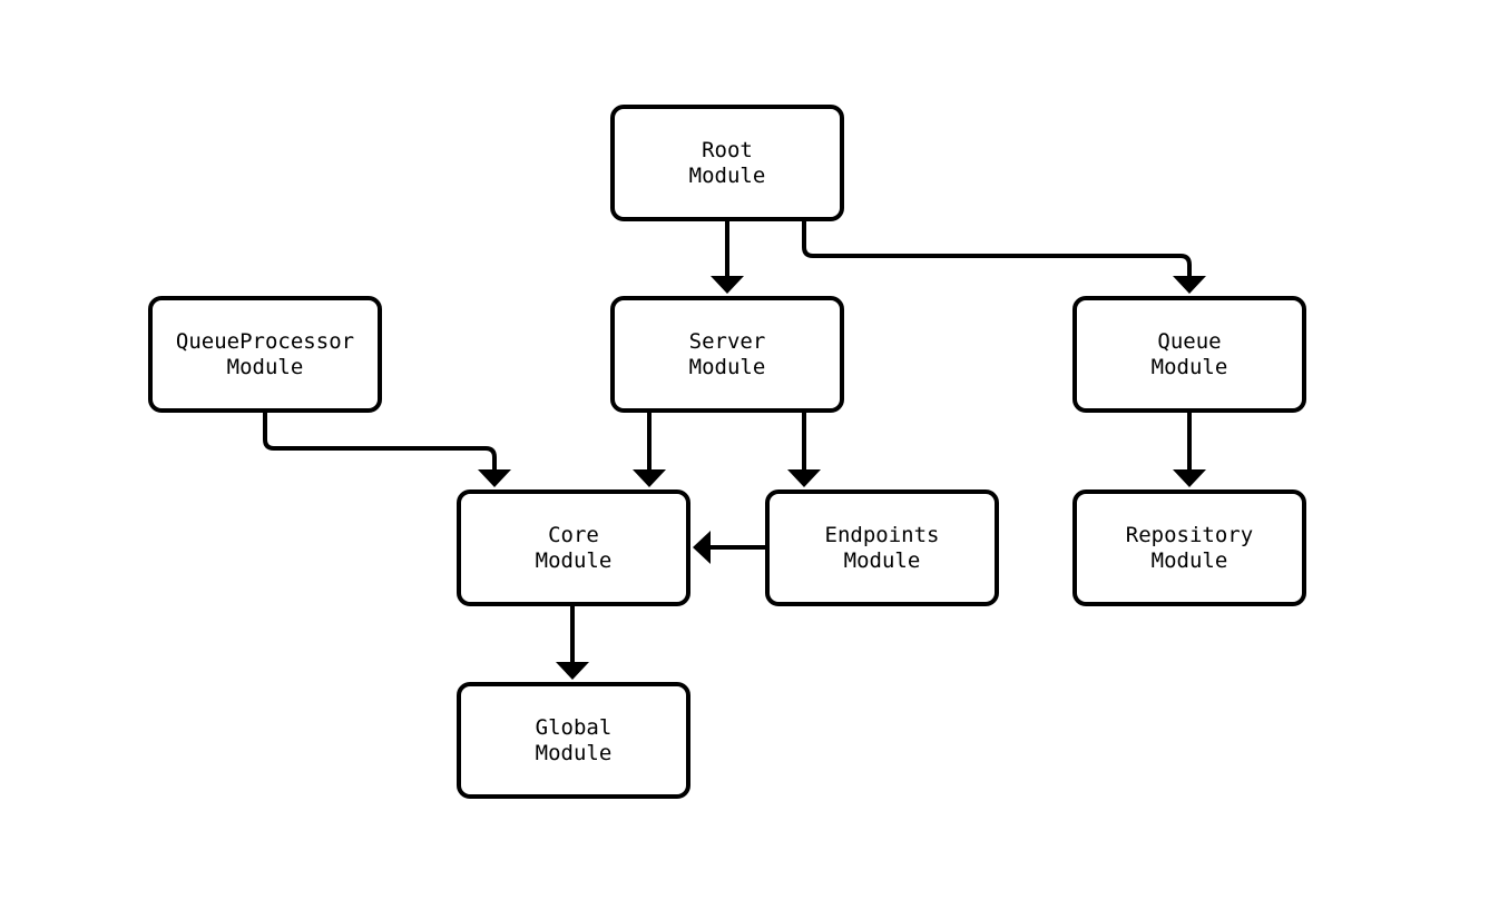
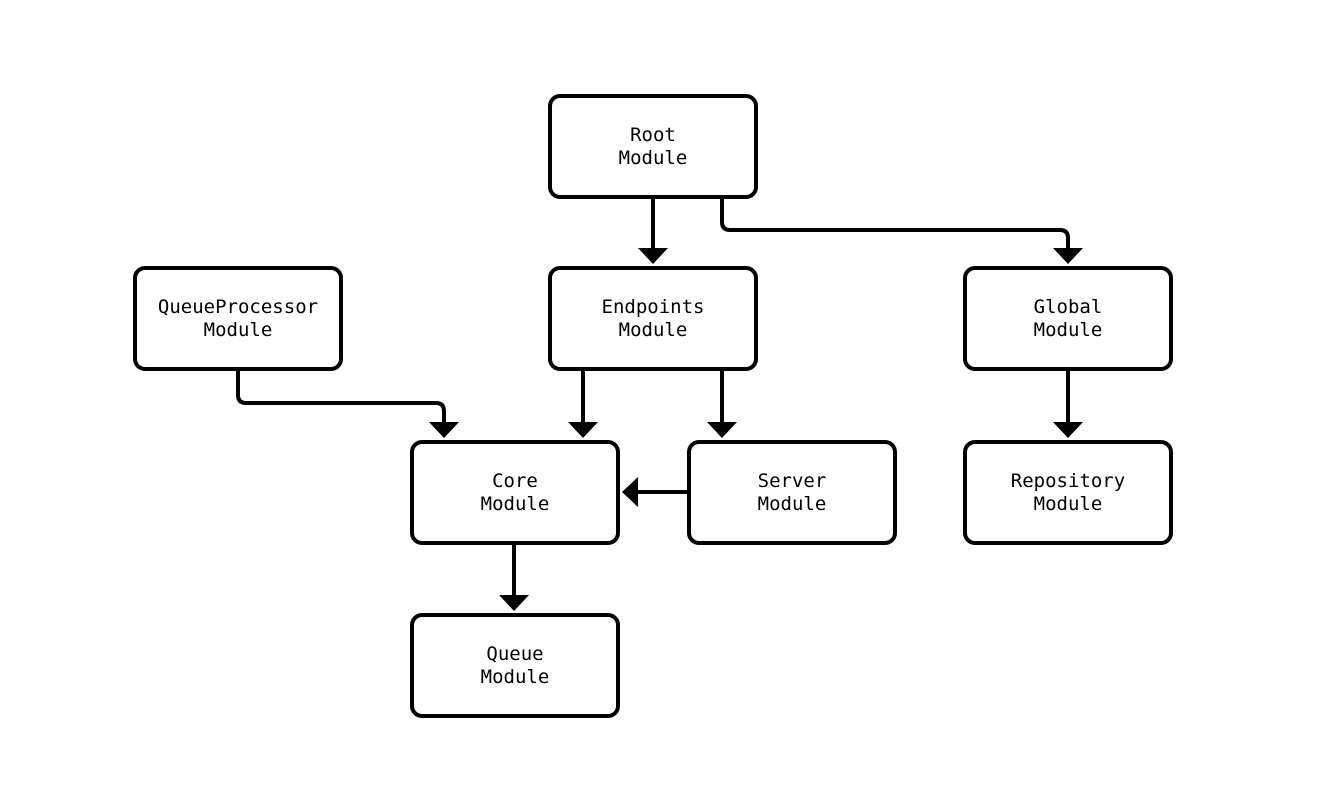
  Root
  Module
  QueueProcessor
  Module
- Server
+ Endpoints
  Module
- Queue
+ Global
  Module
  Core
  Module
- Endpoints
+ Server
  Module
  Repository
  Module
- Global
+ Queue
  Module
